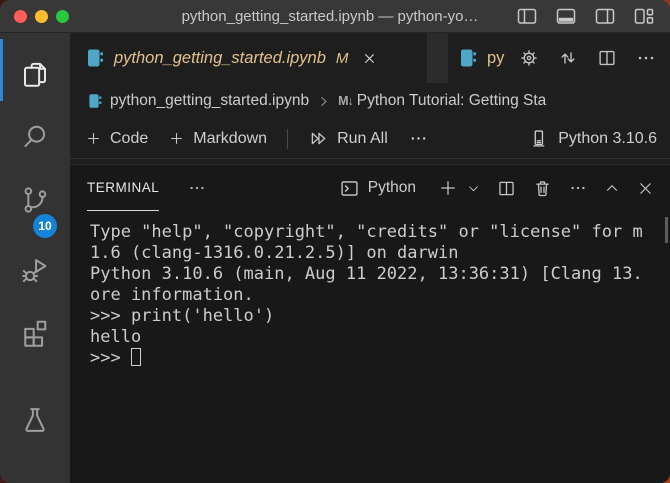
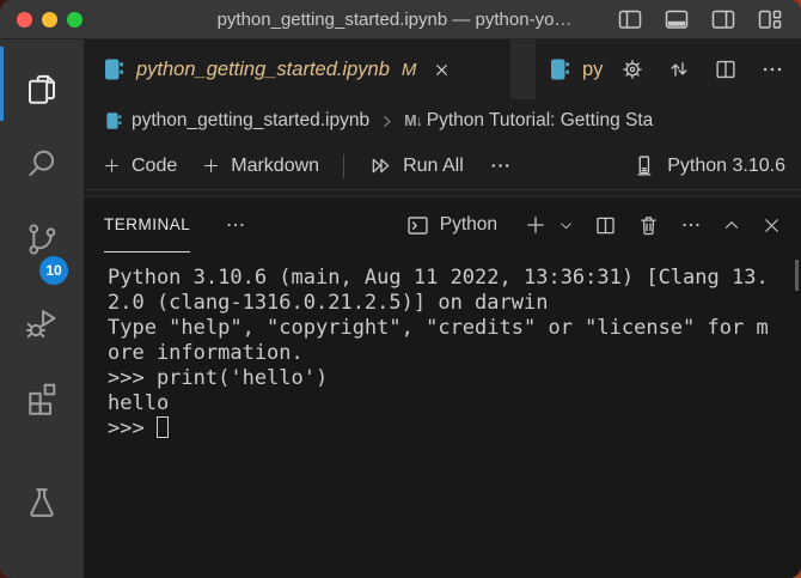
  python_getting_started.ipynb — python-yo…
  10
  python_getting_started.ipynb
  M
  py
  python_getting_started.ipynb
  M↓
  Python Tutorial: Getting Sta
  Code
  Markdown
  Run All
  Python 3.10.6
  TERMINAL
  Python
- Type "help", "copyright", "credits" or "license" for m
+ Python 3.10.6 (main, Aug 11 2022, 13:36:31) [Clang 13.
- 1.6 (clang-1316.0.21.2.5)] on darwin
+ 2.0 (clang-1316.0.21.2.5)] on darwin
- Python 3.10.6 (main, Aug 11 2022, 13:36:31) [Clang 13.
+ Type "help", "copyright", "credits" or "license" for m
  ore information.
  >>> print('hello')
  hello
  >>>
